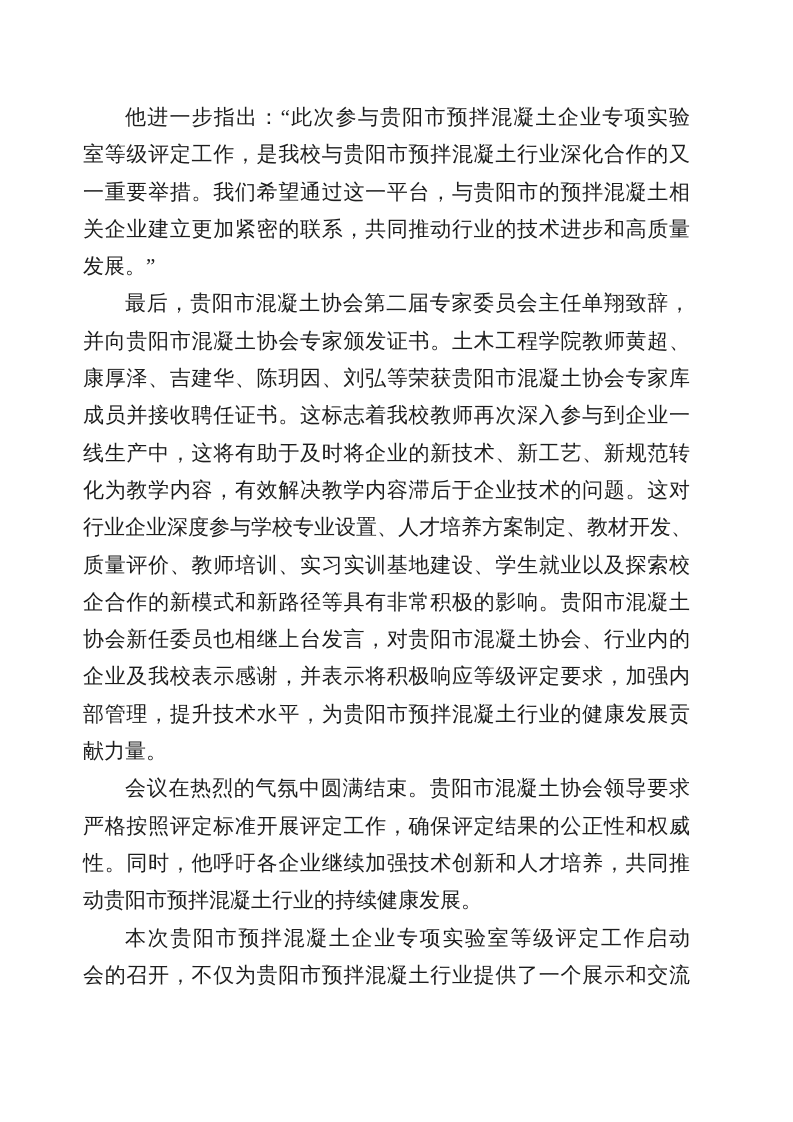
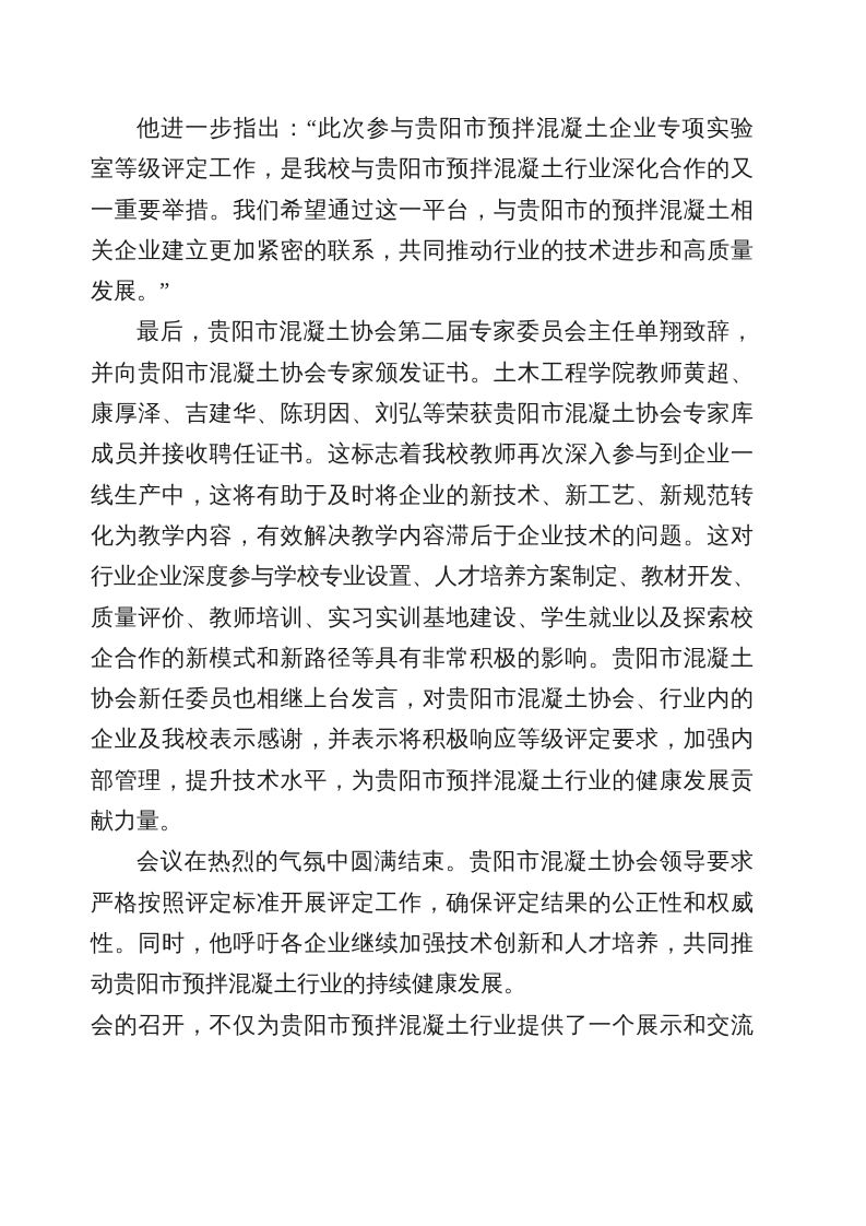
  他进一步指出：“此次参与贵阳市预拌混凝土企业专项实验
  室等级评定工作，是我校与贵阳市预拌混凝土行业深化合作的又
  一重要举措。我们希望通过这一平台，与贵阳市的预拌混凝土相
  关企业建立更加紧密的联系，共同推动行业的技术进步和高质量
  发展。”
  最后，贵阳市混凝土协会第二届专家委员会主任单翔致辞，
  并向贵阳市混凝土协会专家颁发证书。土木工程学院教师黄超、
  康厚泽、吉建华、陈玥因、刘弘等荣获贵阳市混凝土协会专家库
  成员并接收聘任证书。这标志着我校教师再次深入参与到企业一
  线生产中，这将有助于及时将企业的新技术、新工艺、新规范转
  化为教学内容，有效解决教学内容滞后于企业技术的问题。这对
  行业企业深度参与学校专业设置、人才培养方案制定、教材开发、
  质量评价、教师培训、实习实训基地建设、学生就业以及探索校
  企合作的新模式和新路径等具有非常积极的影响。贵阳市混凝土
  协会新任委员也相继上台发言，对贵阳市混凝土协会、行业内的
  企业及我校表示感谢，并表示将积极响应等级评定要求，加强内
  部管理，提升技术水平，为贵阳市预拌混凝土行业的健康发展贡
  献力量。
  会议在热烈的气氛中圆满结束。贵阳市混凝土协会领导要求
  严格按照评定标准开展评定工作，确保评定结果的公正性和权威
  性。同时，他呼吁各企业继续加强技术创新和人才培养，共同推
  动贵阳市预拌混凝土行业的持续健康发展。
- 本次贵阳市预拌混凝土企业专项实验室等级评定工作启动
  会的召开，不仅为贵阳市预拌混凝土行业提供了一个展示和交流
